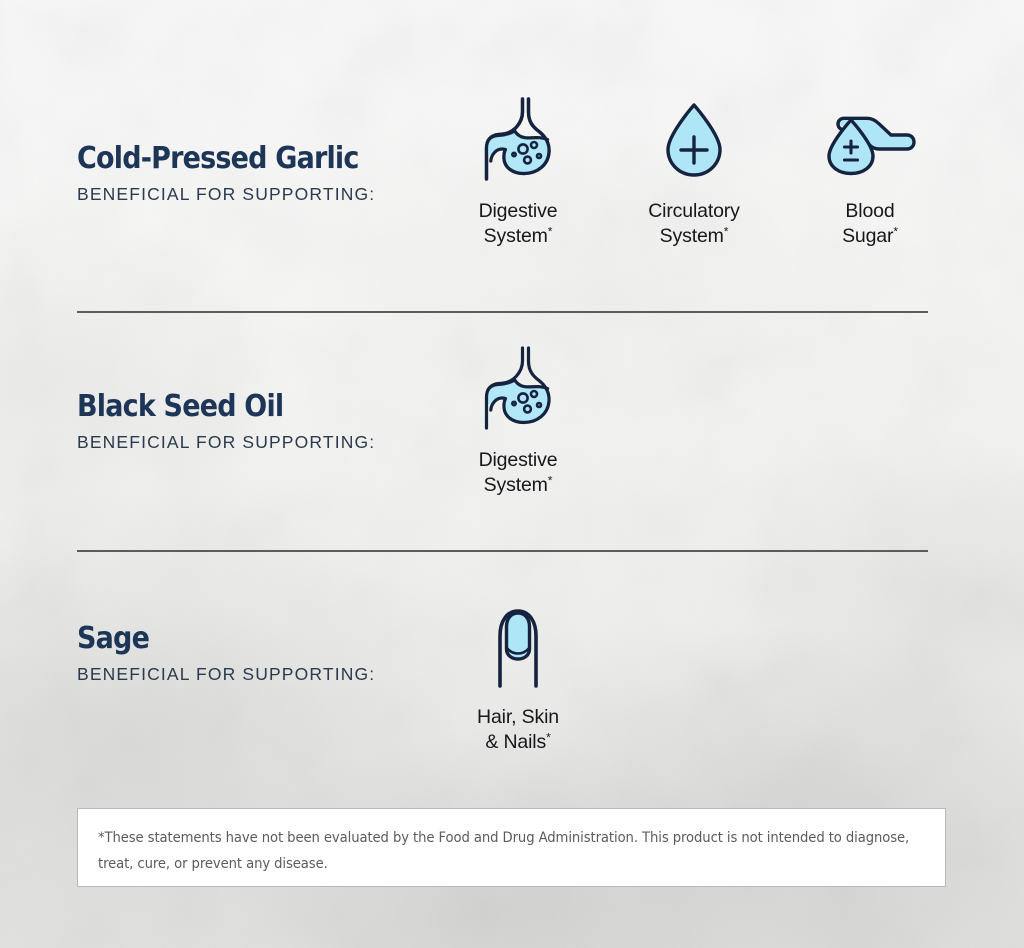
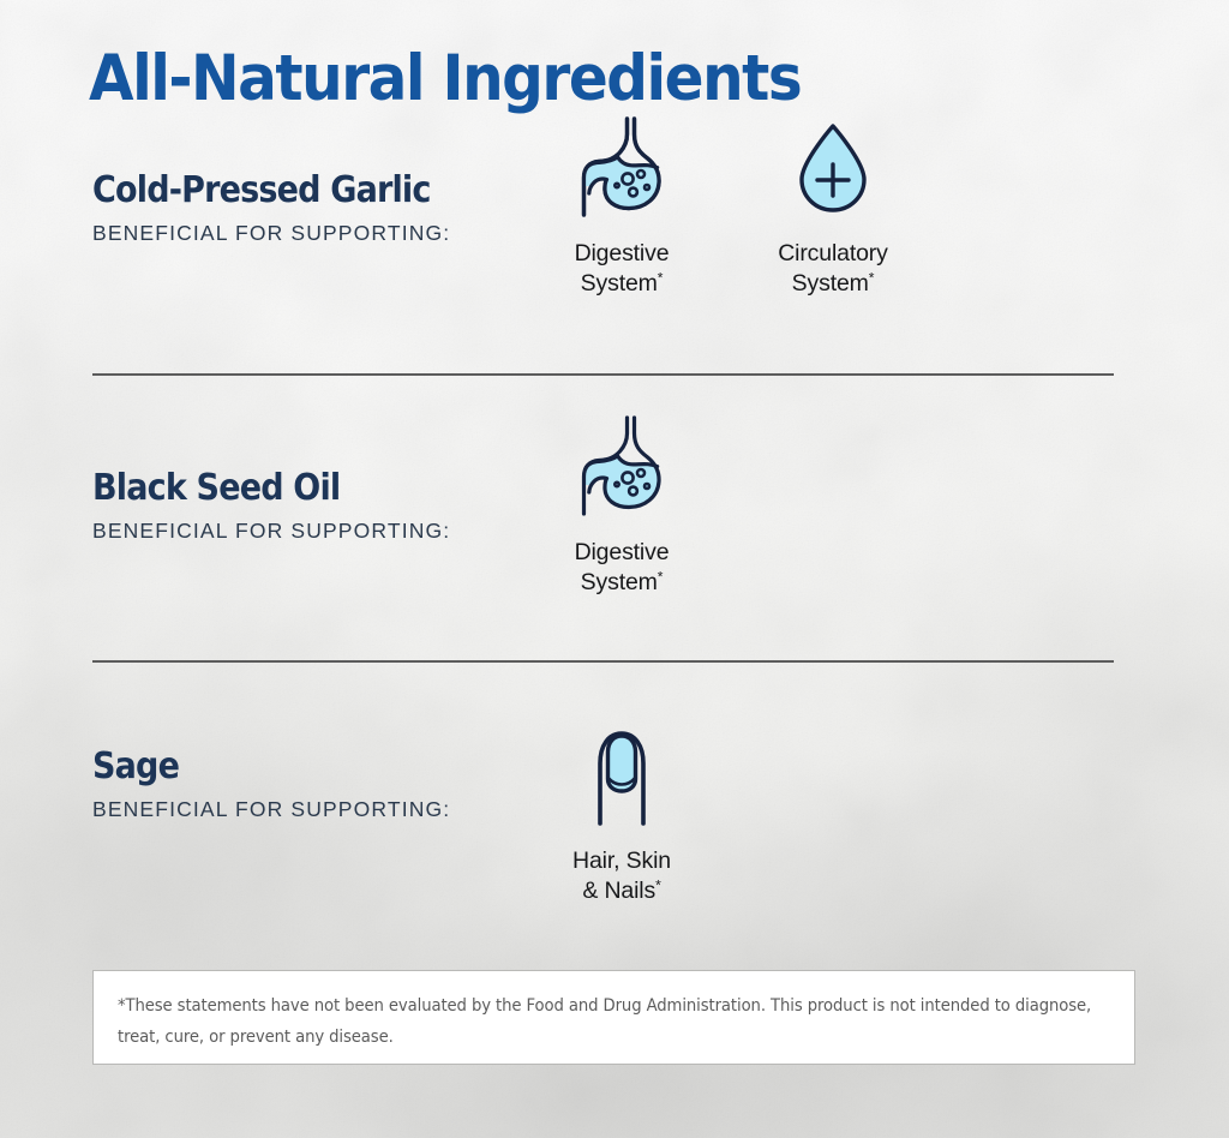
+ All-Natural Ingredients
  Cold-Pressed Garlic
  BENEFICIAL FOR SUPPORTING:
  Digestive
  System*
  Circulatory
  System*
- Blood
- Sugar*
  Black Seed Oil
  BENEFICIAL FOR SUPPORTING:
  Digestive
  System*
  Sage
  BENEFICIAL FOR SUPPORTING:
  Hair, Skin
  & Nails*
  *These statements have not been evaluated by the Food and Drug Administration. This product is not intended to diagnose, treat, cure, or prevent any disease.
